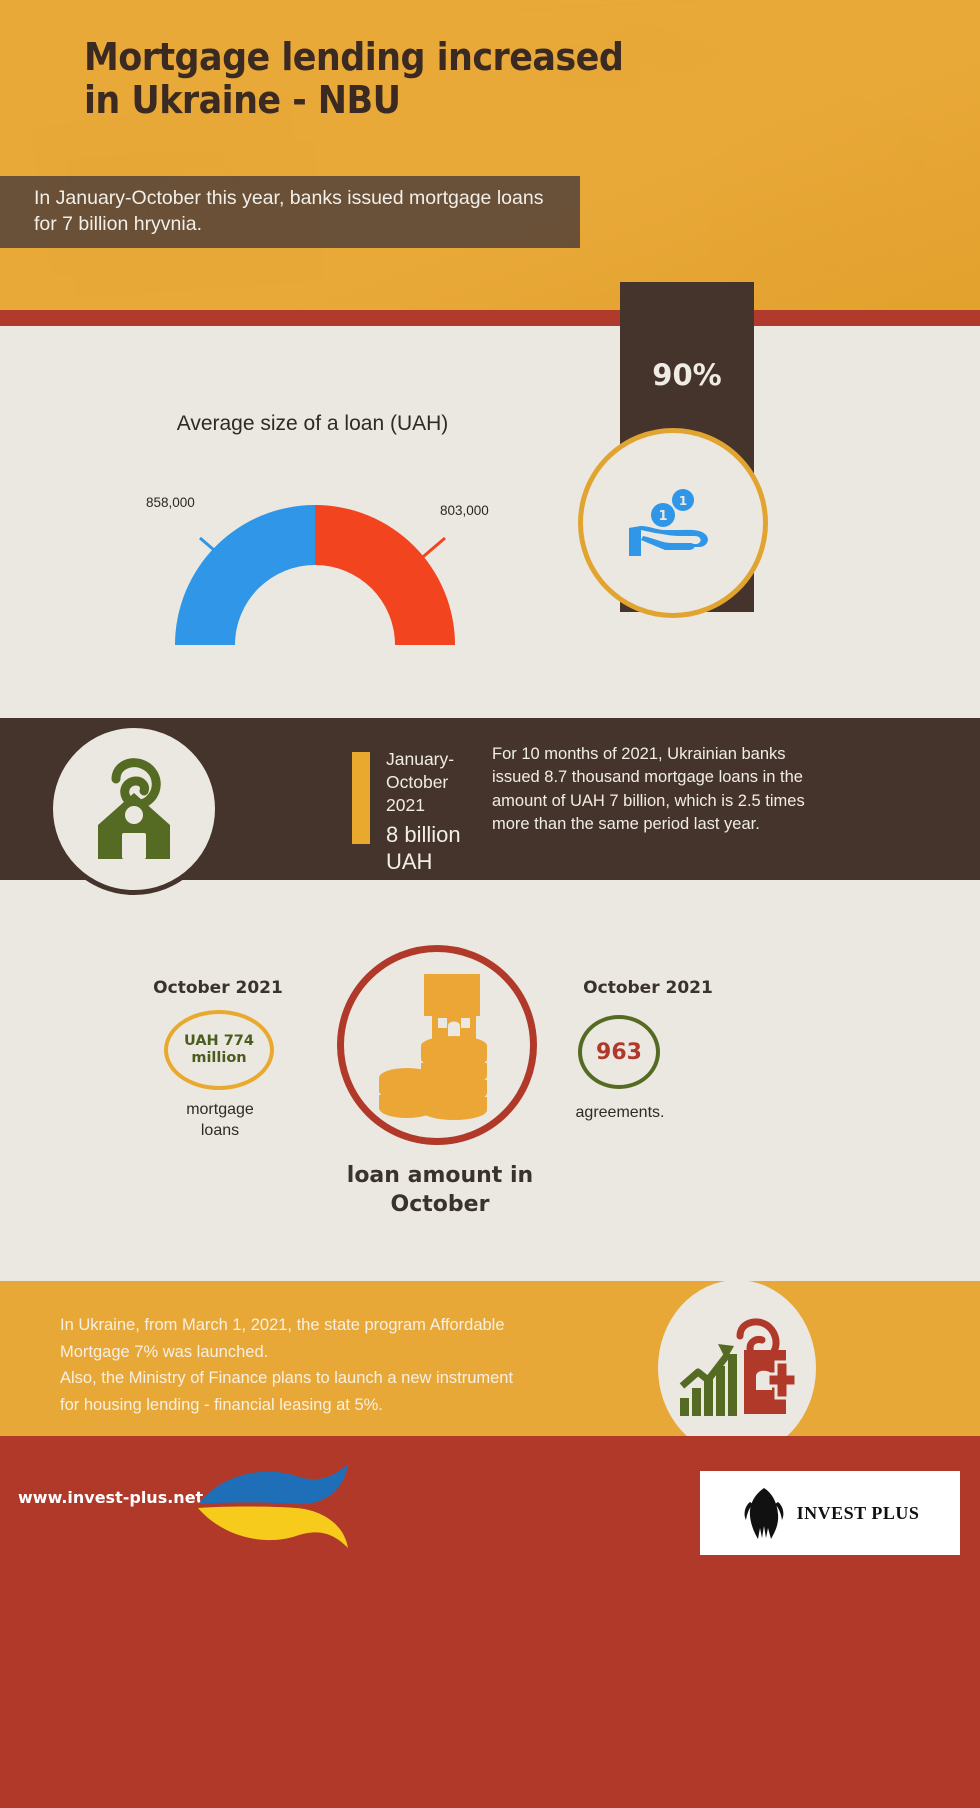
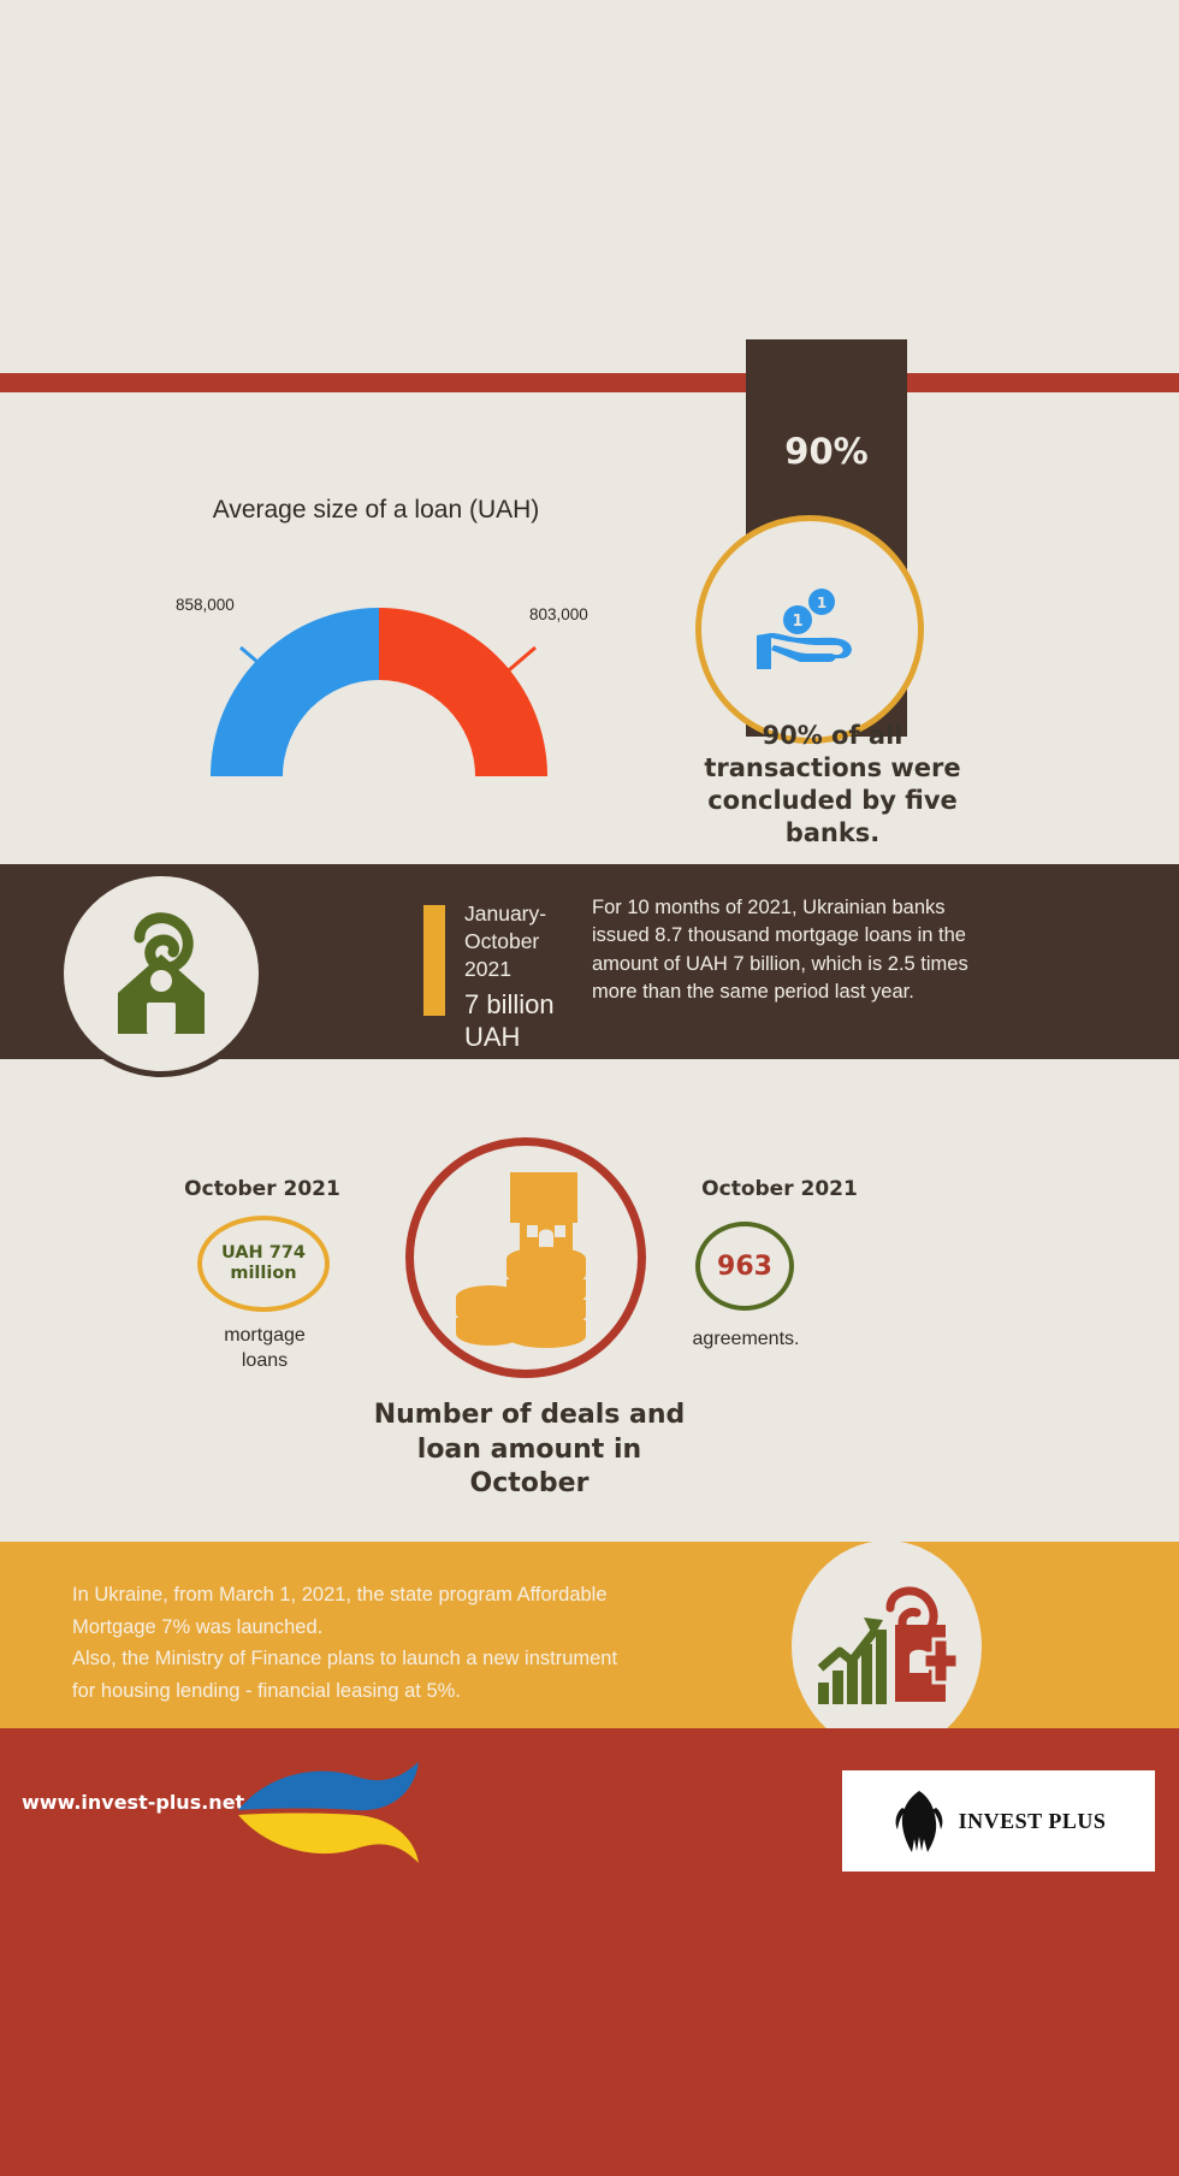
- Mortgage lending increased
- in Ukraine - NBU
- In January-October this year, banks issued mortgage loans for 7 billion hryvnia.
  Average size of a loan (UAH)
  858,000
  803,000
  90%
  1
  1
+ 90% of all transactions were concluded by five banks.
  January-
  October
  2021
- 8 billion
+ 7 billion
  UAH
  For 10 months of 2021, Ukrainian banks issued 8.7 thousand mortgage loans in the amount of UAH 7 billion, which is 2.5 times more than the same period last year.
  October 2021
  UAH 774
  million
  mortgage
  loans
  October 2021
  963
  agreements.
+ Number of deals and
  loan amount in
  October
  In Ukraine, from March 1, 2021, the state program Affordable
  Mortgage 7% was launched.
  Also, the Ministry of Finance plans to launch a new instrument
  for housing lending - financial leasing at 5%.
  www.invest-plus.net
  INVEST PLUS
